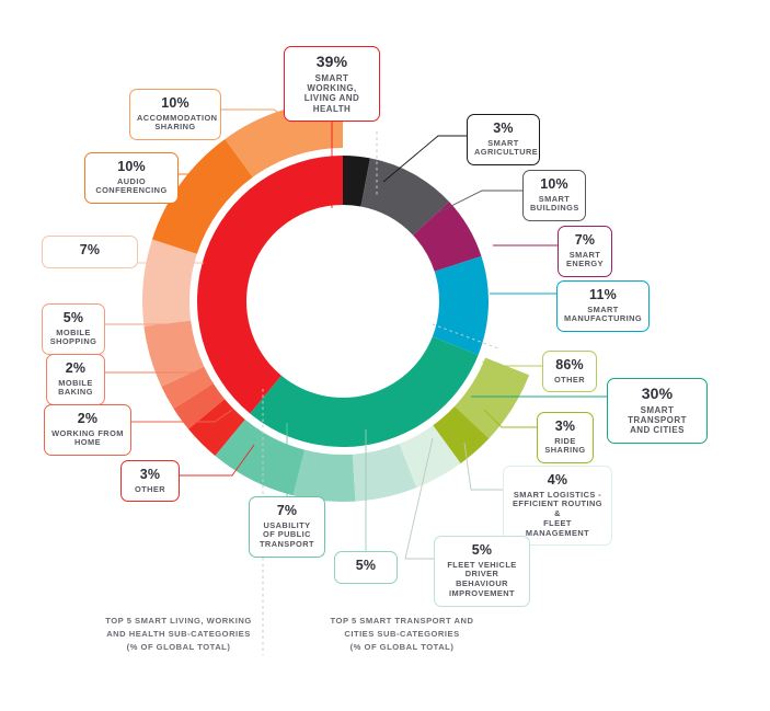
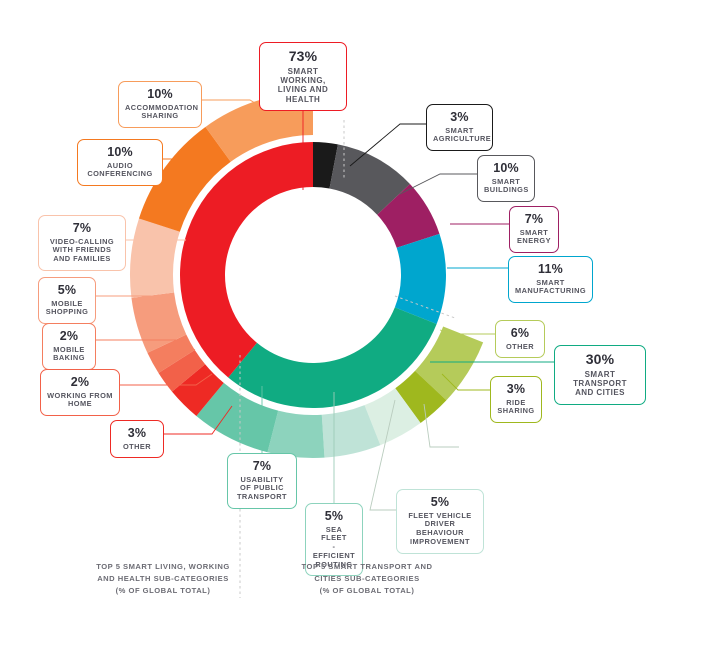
- 39%
+ 73%
  SMART WORKING,
  LIVING AND HEALTH
  10%
  ACCOMMODATION
  SHARING
  10%
  AUDIO
  CONFERENCING
  7%
+ VIDEO-CALLING
+ WITH FRIENDS
+ AND FAMILIES
  5%
  MOBILE
  SHOPPING
  2%
  MOBILE
  BAKING
  2%
  WORKING FROM
  HOME
  3%
  OTHER
  3%
  SMART
  AGRICULTURE
  10%
  SMART
  BUILDINGS
  7%
  SMART
  ENERGY
  11%
  SMART
  MANUFACTURING
- 86%
+ 6%
  OTHER
  30%
  SMART TRANSPORT
  AND CITIES
  3%
  RIDE
  SHARING
- 4%
- SMART LOGISTICS -
- EFFICIENT ROUTING &
- FLEET MANAGEMENT
  5%
  FLEET VEHICLE
  DRIVER BEHAVIOUR
  IMPROVEMENT
  5%
+ SEA FLEET
+ - EFFICIENT
+ ROUTING
  7%
  USABILITY
  OF PUBLIC
  TRANSPORT
  TOP 5 SMART LIVING, WORKING
  AND HEALTH SUB-CATEGORIES
  (% OF GLOBAL TOTAL)
  TOP 5 SMART TRANSPORT AND
  CITIES SUB-CATEGORIES
  (% OF GLOBAL TOTAL)
